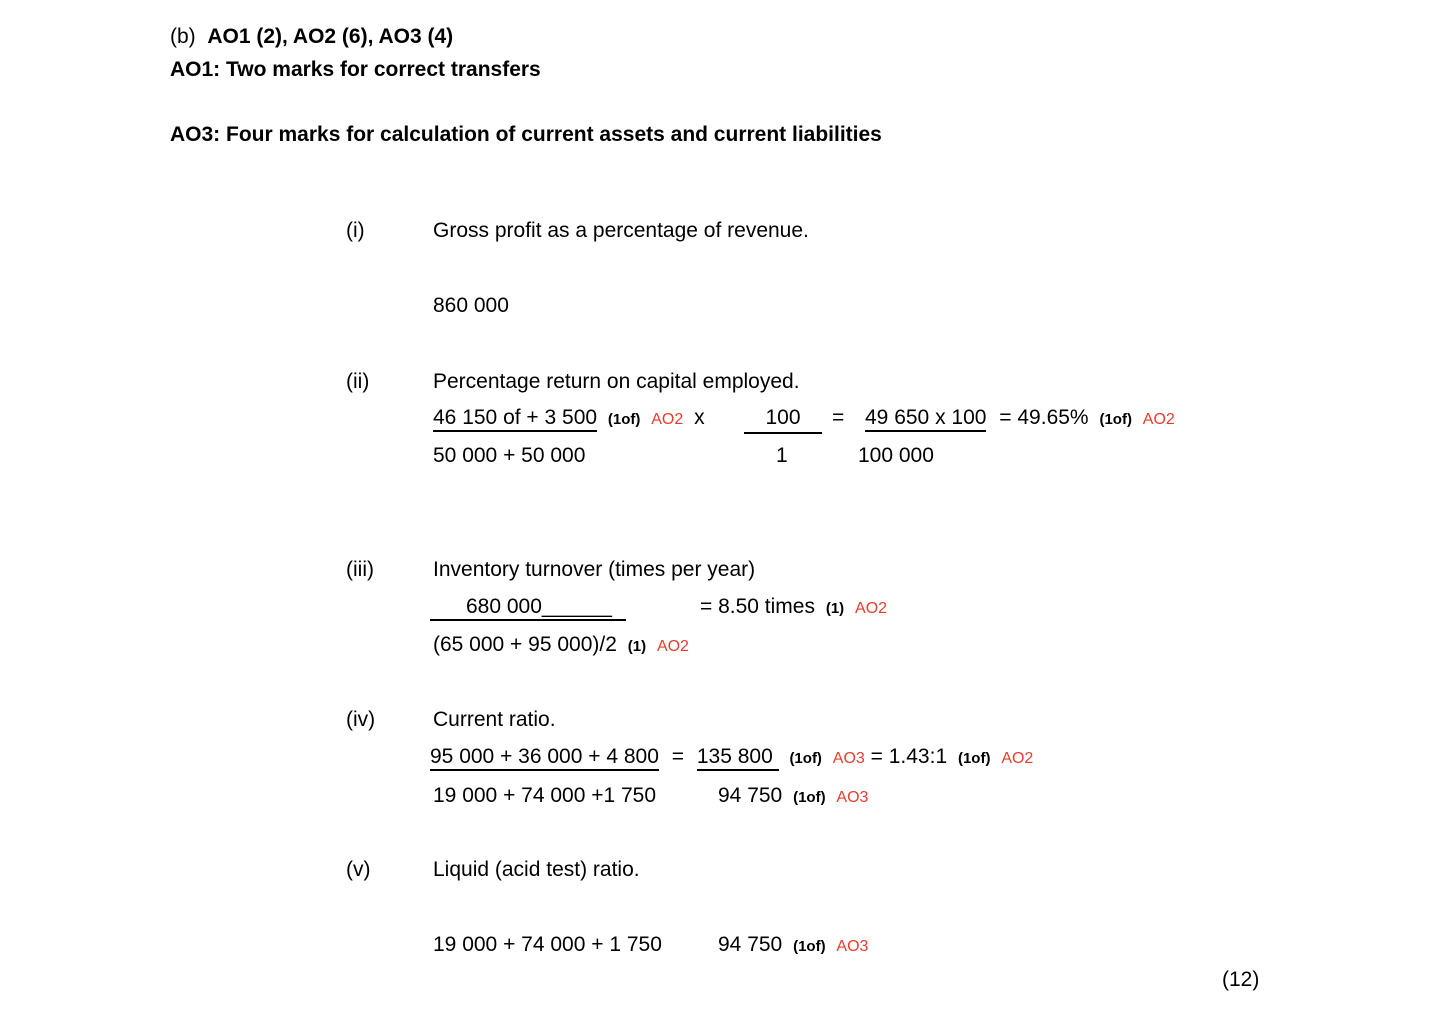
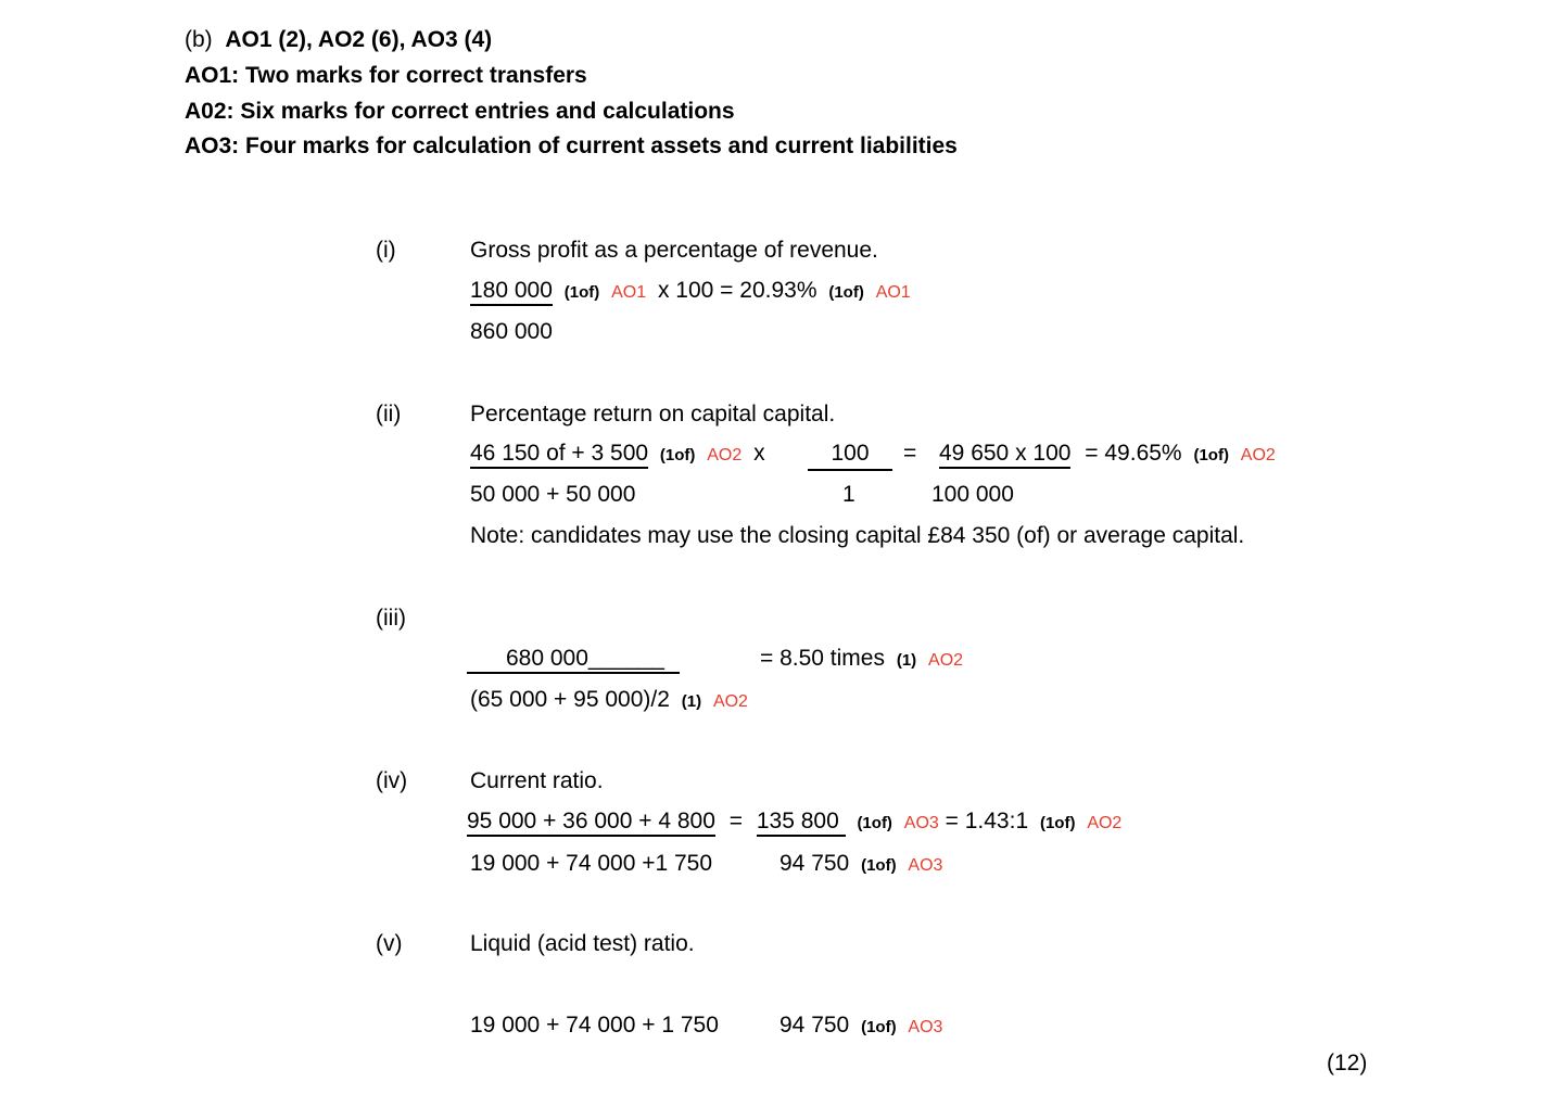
  (b) AO1 (2), AO2 (6), AO3 (4)
  AO1: Two marks for correct transfers
+ A02: Six marks for correct entries and calculations
  AO3: Four marks for calculation of current assets and current liabilities
  (i)
  Gross profit as a percentage of revenue.
+ 180 000 (1of) AO1 x 100 = 20.93% (1of) AO1
  860 000
  (ii)
- Percentage return on capital employed.
+ Percentage return on capital capital.
  46 150 of + 3 500 (1of) AO2 x
  100
  =
  49 650 x 100 = 49.65% (1of) AO2
  50 000 + 50 000
  1
  100 000
+ Note: candidates may use the closing capital £84 350 (of) or average capital.
  (iii)
- Inventory turnover (times per year)
  680 000______
  = 8.50 times (1) AO2
  (65 000 + 95 000)/2 (1) AO2
  (iv)
  Current ratio.
  95 000 + 36 000 + 4 800 = 135 800 (1of) AO3 = 1.43:1 (1of) AO2
  19 000 + 74 000 +1 750
  94 750 (1of) AO3
  (v)
  Liquid (acid test) ratio.
  19 000 + 74 000 + 1 750
  94 750 (1of) AO3
  (12)
